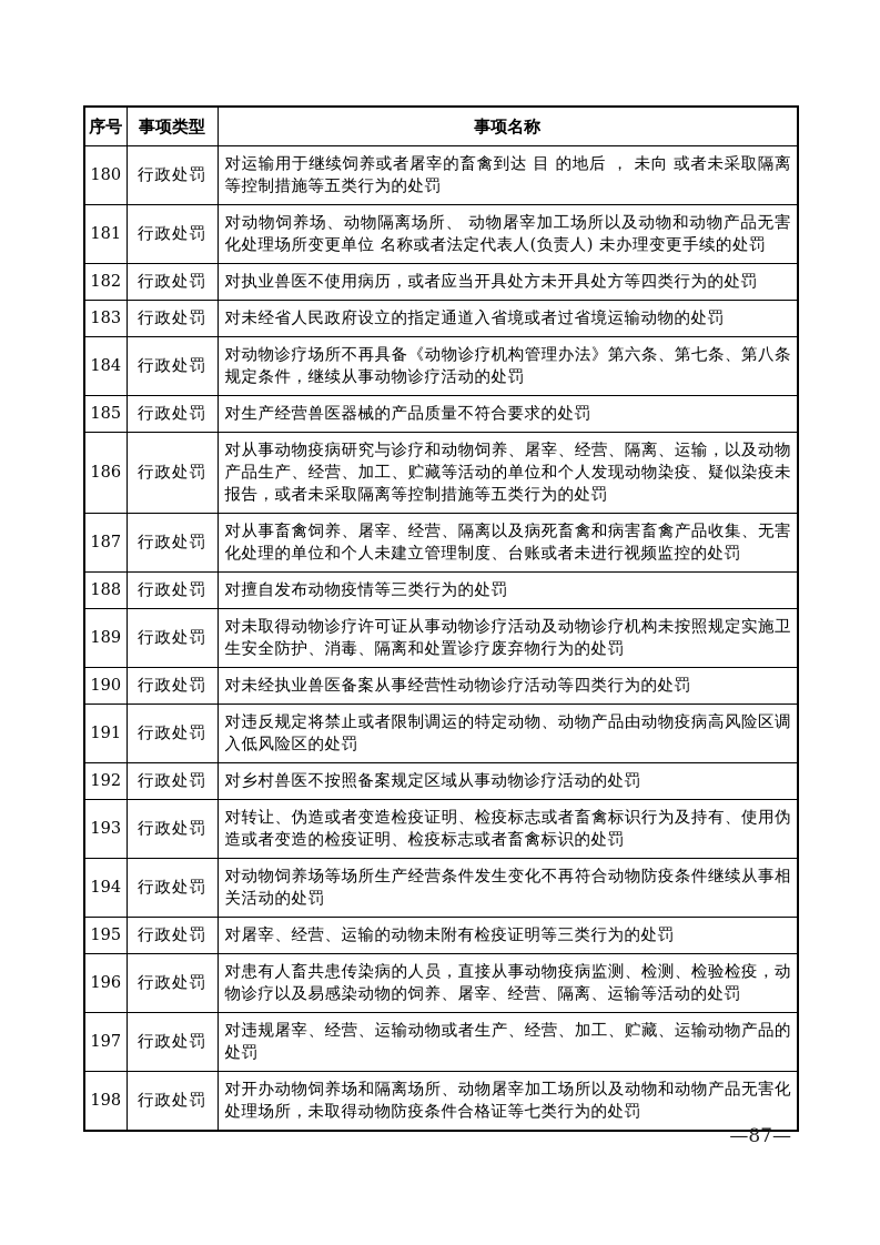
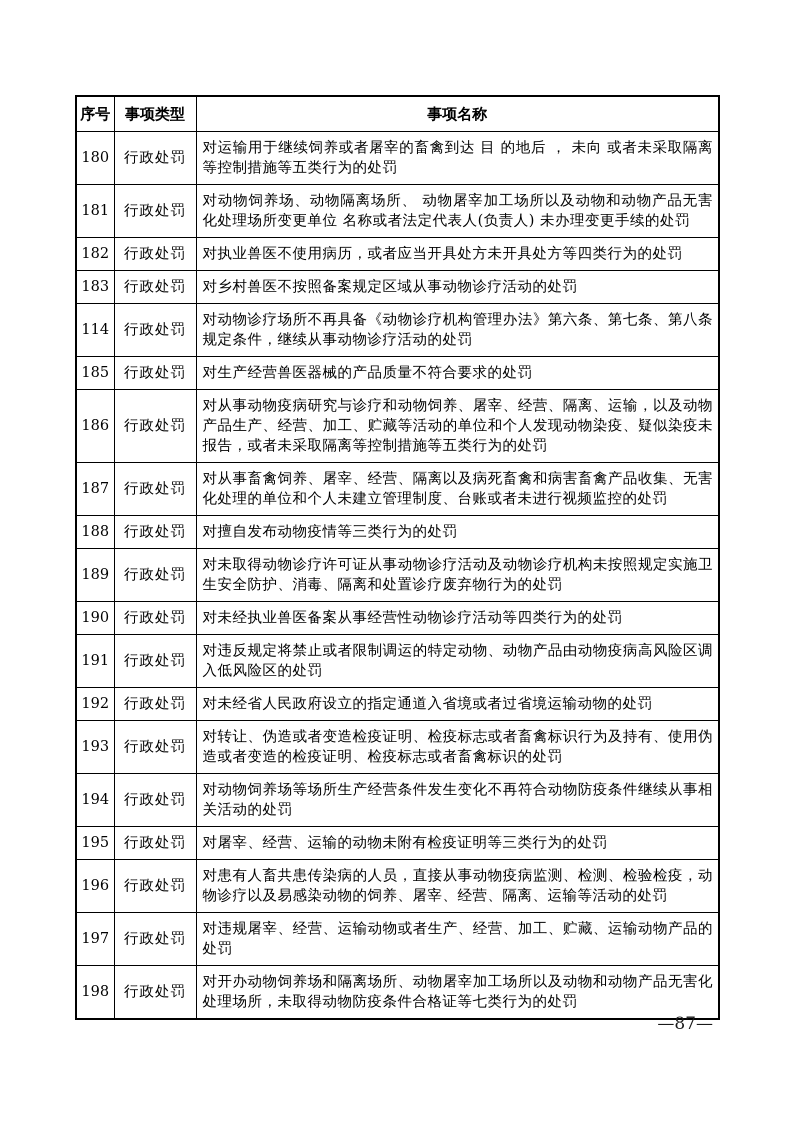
  序号	事项类型	事项名称
  180	行政处罚	对运输用于继续饲养或者屠宰的畜禽到达 目 的地后 ， 未向 或者未采取隔离等控制措施等五类行为的处罚
  181	行政处罚	对动物饲养场、动物隔离场所、 动物屠宰加工场所以及动物和动物产品无害化处理场所变更单位 名称或者法定代表人(负责人) 未办理变更手续的处罚
  182	行政处罚	对执业兽医不使用病历，或者应当开具处方未开具处方等四类行为的处罚
- 183	行政处罚	对未经省人民政府设立的指定通道入省境或者过省境运输动物的处罚
+ 183	行政处罚	对乡村兽医不按照备案规定区域从事动物诊疗活动的处罚
- 184	行政处罚	对动物诊疗场所不再具备《动物诊疗机构管理办法》第六条、第七条、第八条规定条件，继续从事动物诊疗活动的处罚
+ 114	行政处罚	对动物诊疗场所不再具备《动物诊疗机构管理办法》第六条、第七条、第八条规定条件，继续从事动物诊疗活动的处罚
  185	行政处罚	对生产经营兽医器械的产品质量不符合要求的处罚
  186	行政处罚	对从事动物疫病研究与诊疗和动物饲养、屠宰、经营、隔离、运输，以及动物产品生产、经营、加工、贮藏等活动的单位和个人发现动物染疫、疑似染疫未报告，或者未采取隔离等控制措施等五类行为的处罚
  187	行政处罚	对从事畜禽饲养、屠宰、经营、隔离以及病死畜禽和病害畜禽产品收集、无害化处理的单位和个人未建立管理制度、台账或者未进行视频监控的处罚
  188	行政处罚	对擅自发布动物疫情等三类行为的处罚
  189	行政处罚	对未取得动物诊疗许可证从事动物诊疗活动及动物诊疗机构未按照规定实施卫生安全防护、消毒、隔离和处置诊疗废弃物行为的处罚
  190	行政处罚	对未经执业兽医备案从事经营性动物诊疗活动等四类行为的处罚
  191	行政处罚	对违反规定将禁止或者限制调运的特定动物、动物产品由动物疫病高风险区调入低风险区的处罚
- 192	行政处罚	对乡村兽医不按照备案规定区域从事动物诊疗活动的处罚
+ 192	行政处罚	对未经省人民政府设立的指定通道入省境或者过省境运输动物的处罚
  193	行政处罚	对转让、伪造或者变造检疫证明、检疫标志或者畜禽标识行为及持有、使用伪造或者变造的检疫证明、检疫标志或者畜禽标识的处罚
  194	行政处罚	对动物饲养场等场所生产经营条件发生变化不再符合动物防疫条件继续从事相关活动的处罚
  195	行政处罚	对屠宰、经营、运输的动物未附有检疫证明等三类行为的处罚
  196	行政处罚	对患有人畜共患传染病的人员，直接从事动物疫病监测、检测、检验检疫，动物诊疗以及易感染动物的饲养、屠宰、经营、隔离、运输等活动的处罚
  197	行政处罚	对违规屠宰、经营、运输动物或者生产、经营、加工、贮藏、运输动物产品的处罚
  198	行政处罚	对开办动物饲养场和隔离场所、动物屠宰加工场所以及动物和动物产品无害化处理场所，未取得动物防疫条件合格证等七类行为的处罚
  —87—
